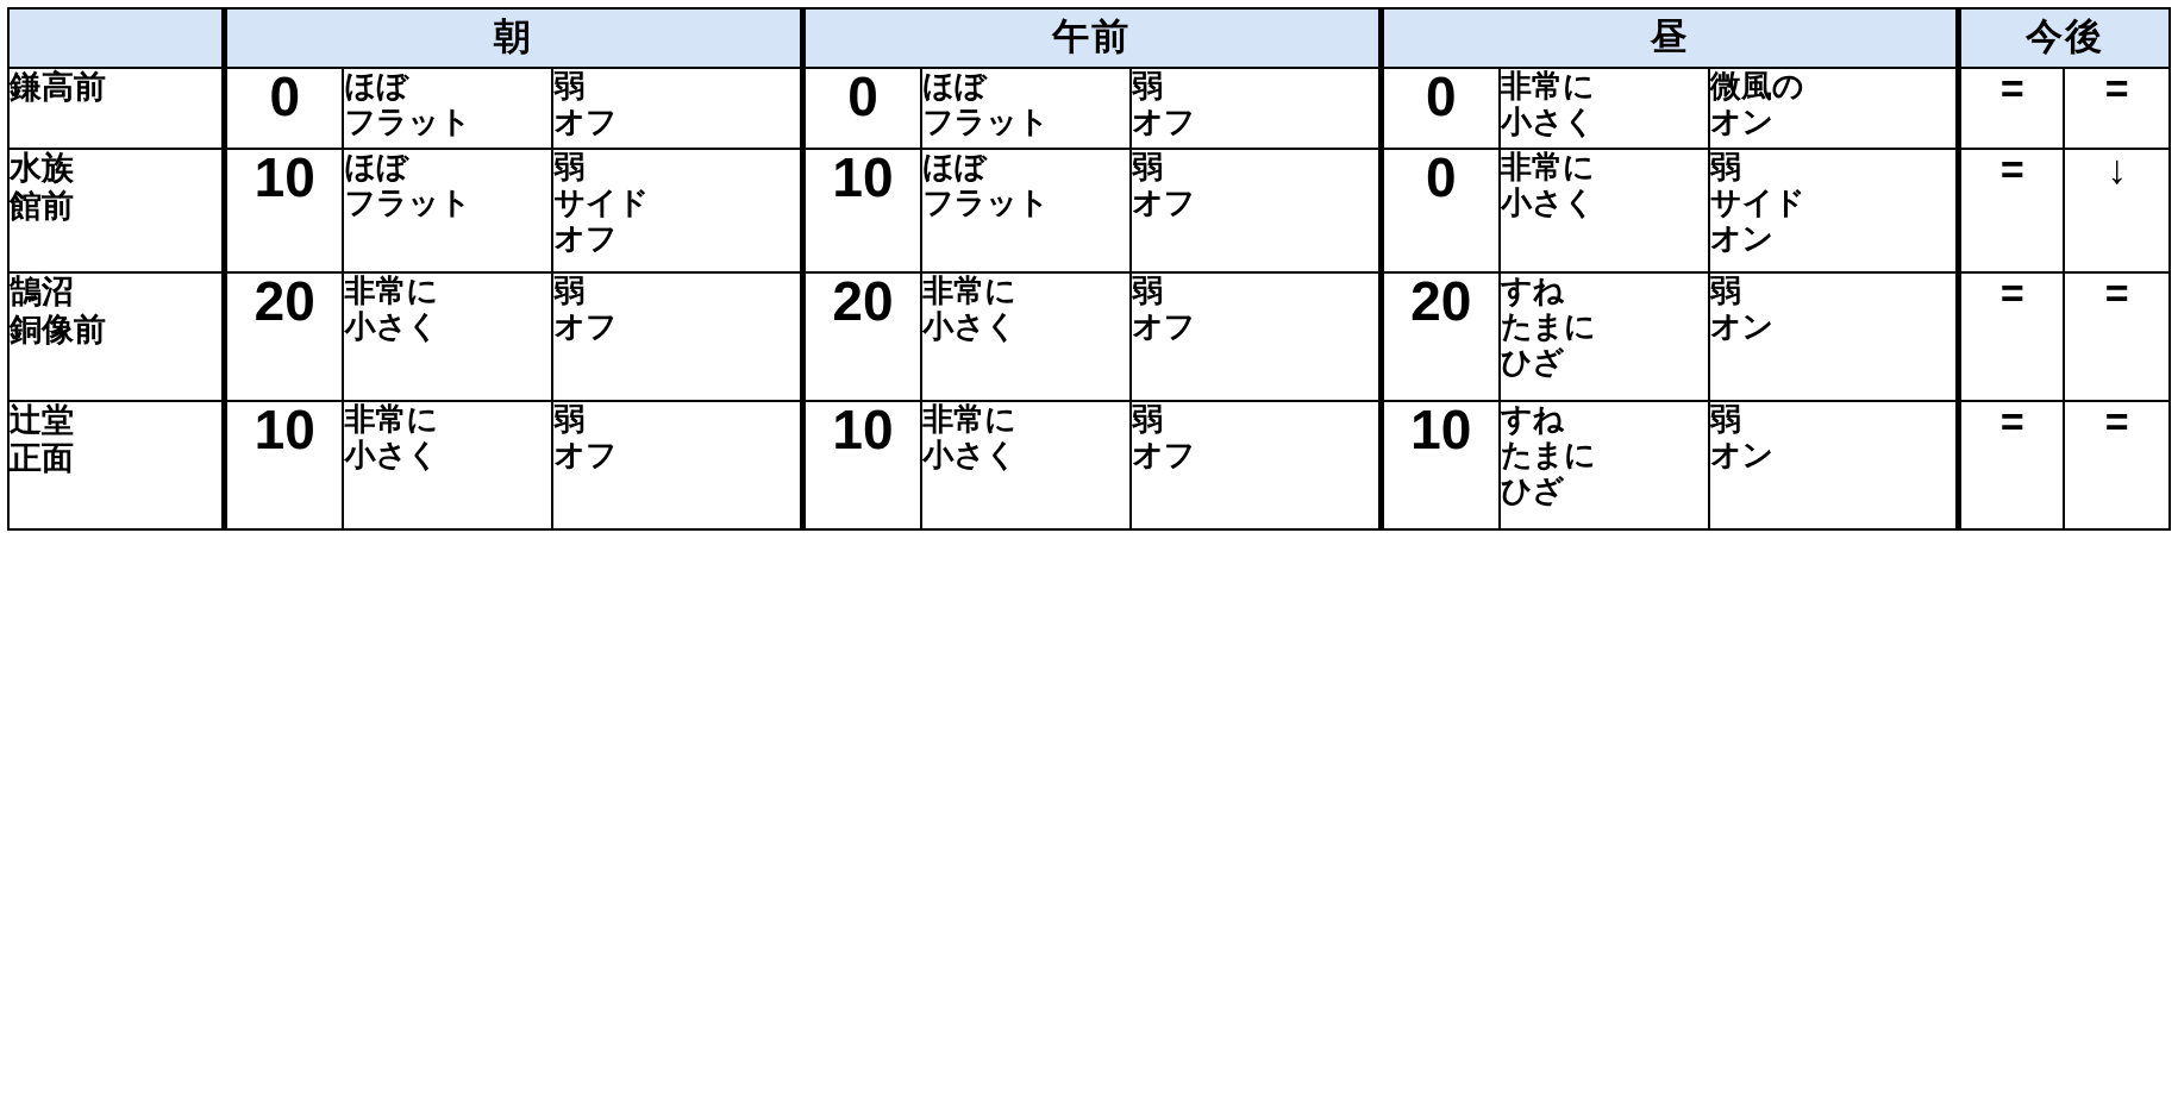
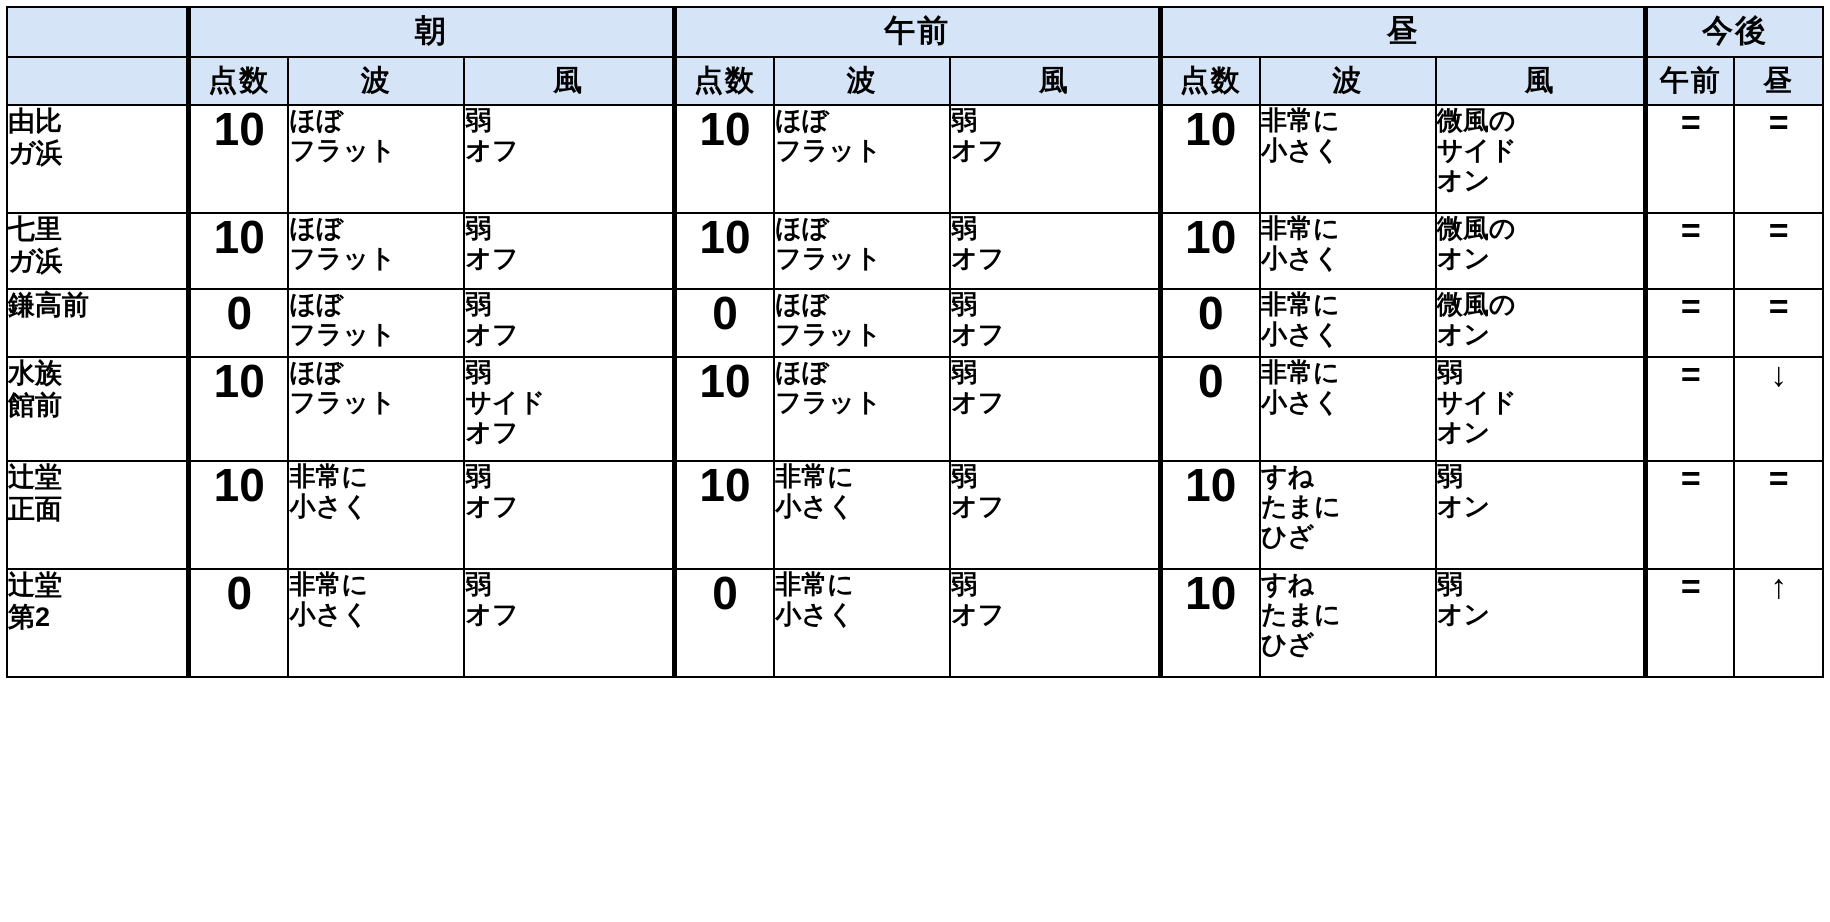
  	朝	午前	昼	今後
+ 	点数	波	風	点数	波	風	点数	波	風	午前	昼
+ 由比 ガ浜	10	ほぼ フラット	弱 オフ	10	ほぼ フラット	弱 オフ	10	非常に 小さく	微風の サイド オン	=	=
+ 七里 ガ浜	10	ほぼ フラット	弱 オフ	10	ほぼ フラット	弱 オフ	10	非常に 小さく	微風の オン	=	=
  鎌高前	0	ほぼ フラット	弱 オフ	0	ほぼ フラット	弱 オフ	0	非常に 小さく	微風の オン	=	=
  水族 館前	10	ほぼ フラット	弱 サイド オフ	10	ほぼ フラット	弱 オフ	0	非常に 小さく	弱 サイド オン	=	↓
- 鵠沼 銅像前	20	非常に 小さく	弱 オフ	20	非常に 小さく	弱 オフ	20	すね たまに ひざ	弱 オン	=	=
  辻堂 正面	10	非常に 小さく	弱 オフ	10	非常に 小さく	弱 オフ	10	すね たまに ひざ	弱 オン	=	=
+ 辻堂 第2	0	非常に 小さく	弱 オフ	0	非常に 小さく	弱 オフ	10	すね たまに ひざ	弱 オン	=	↑
